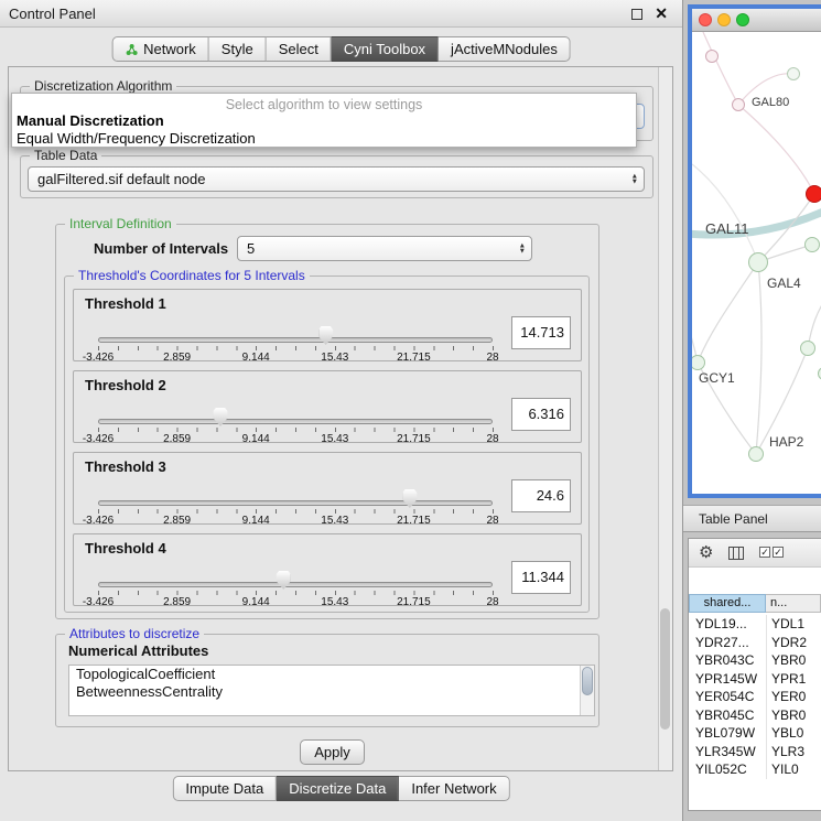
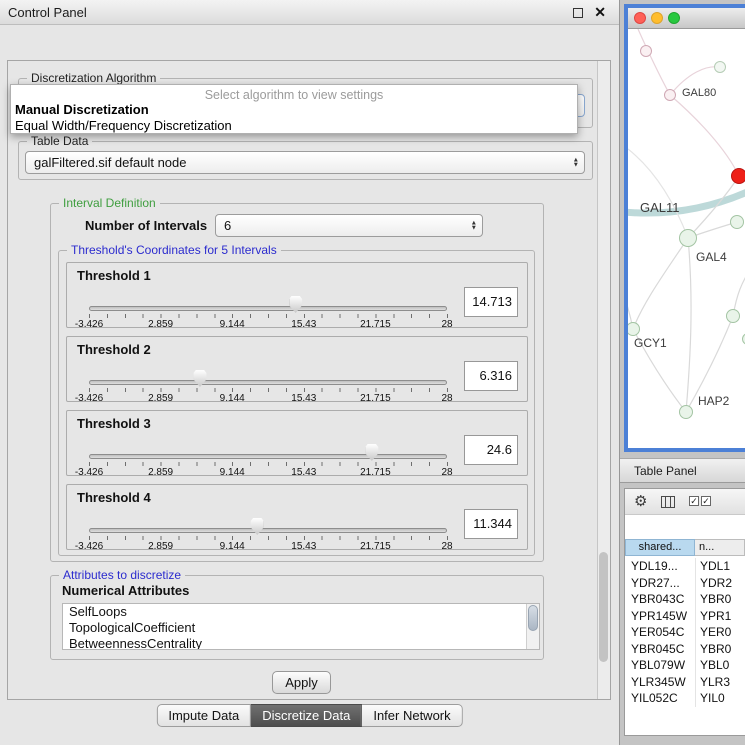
  Control Panel
  ✕
- Network
- Style
- Select
- Cyni Toolbox
- jActiveMNodules
  Discretization Algorithm
  Select algorithm to view settings
  Manual Discretization
  Equal Width/Frequency Discretization
  Table Data
  galFiltered.sif default node
  Interval Definition
  Number of Intervals
- 5
+ 6
  Threshold's Coordinates for 5 Intervals
  Threshold 1
  -3.426
  2.859
  9.144
  15.43
  21.715
  28
  14.713
  Threshold 2
  -3.426
  2.859
  9.144
  15.43
  21.715
  28
  6.316
  Threshold 3
  -3.426
  2.859
  9.144
  15.43
  21.715
  28
  24.6
  Threshold 4
  -3.426
  2.859
  9.144
  15.43
  21.715
  28
  11.344
  Attributes to discretize
  Numerical Attributes
+ SelfLoops
  TopologicalCoefficient
  BetweennessCentrality
  Apply
  Impute Data
  Discretize Data
  Infer Network
  GAL80
  GAL11
  GAL4
  GCY1
  HAP2
  Table Panel
  ⚙
  ✓
  ✓
  shared...
  n...
  YDL19...
  YDL1
  YDR27...
  YDR2
  YBR043C
  YBR0
  YPR145W
  YPR1
  YER054C
  YER0
  YBR045C
  YBR0
  YBL079W
  YBL0
  YLR345W
  YLR3
  YIL052C
  YIL0
